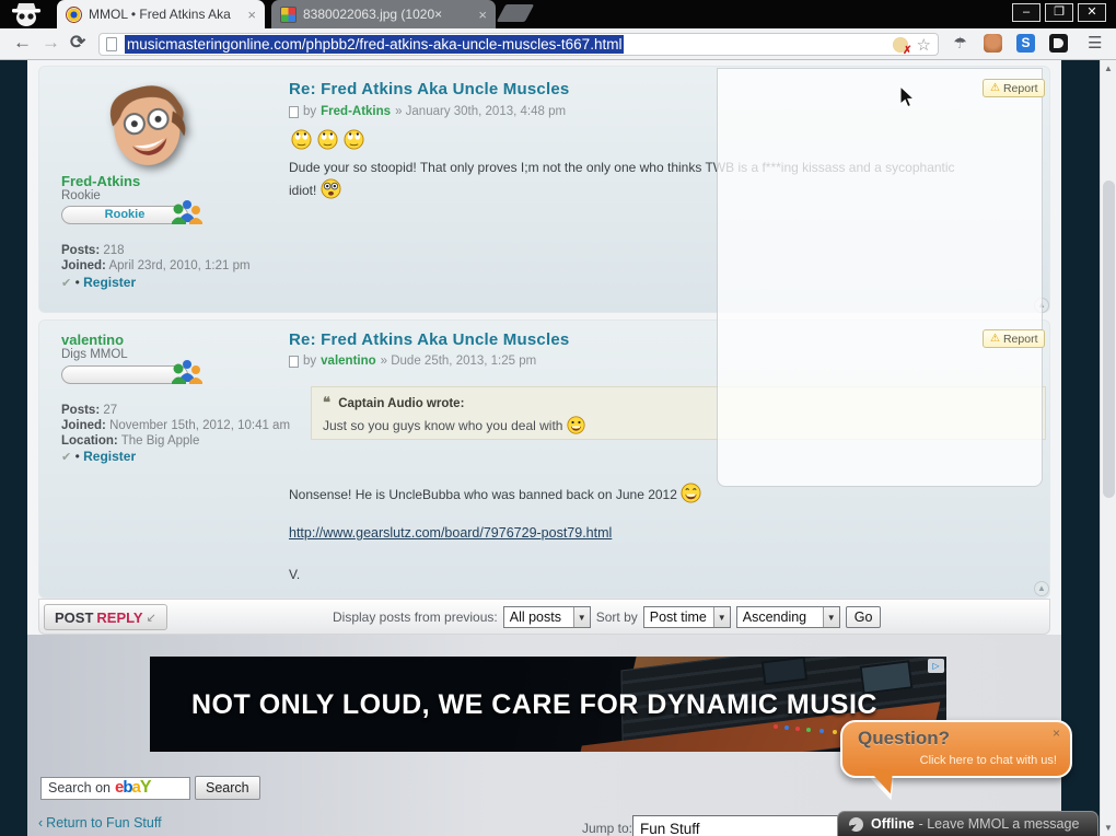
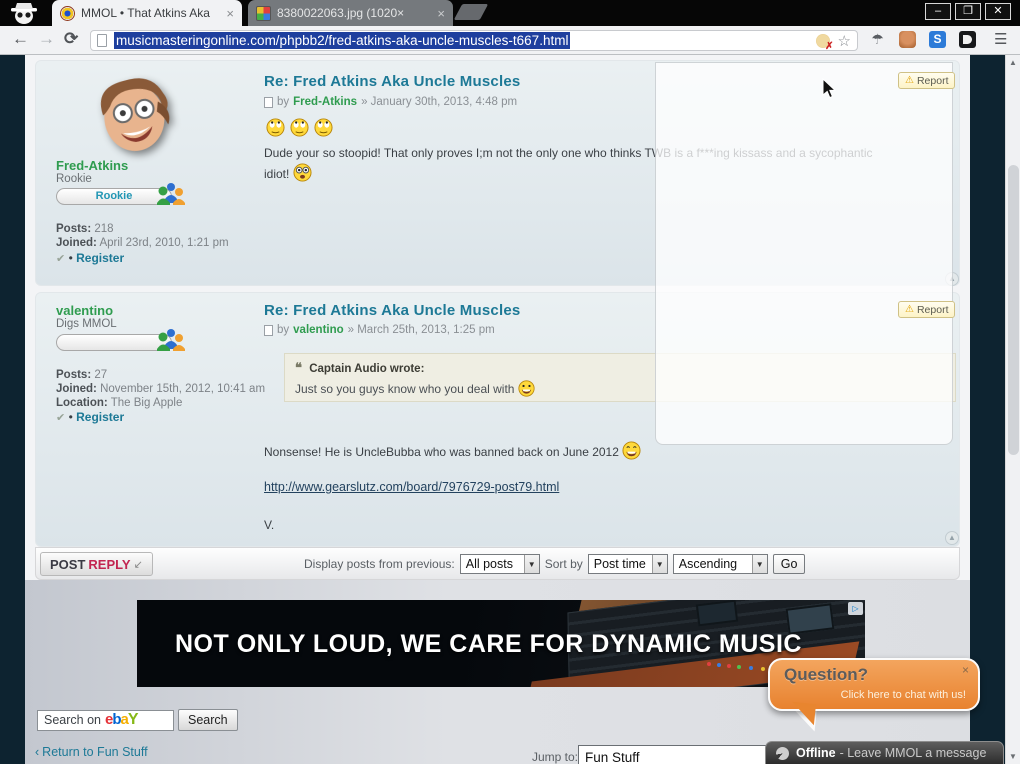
- MMOL • Fred Atkins Aka
+ MMOL • That Atkins Aka
  ×
  8380022063.jpg (1020×
  ×
  –
  ❐
  ✕
  ←
  →
  ⟳
  musicmasteringonline.com/phpbb2/fred-atkins-aka-uncle-muscles-t667.html
  ☆
  ☂
  S
  ☰
  Fred-Atkins
  Rookie
  Rookie
  Posts: 218
  Joined: April 23rd, 2010, 1:21 pm
  ✔ • Register
  Re: Fred Atkins Aka Uncle Muscles
  by
  Fred-Atkins
  » January 30th, 2013, 4:48 pm
  Dude your so stoopid! That only proves I;m not the only one who thinks TWB is a f***ing kissass and a sycophantic
  idiot!
  ⚠
  Report
  ▲
  valentino
  Digs MMOL
  Posts: 27
  Joined: November 15th, 2012, 10:41 am
  Location: The Big Apple
  ✔ • Register
  Re: Fred Atkins Aka Uncle Muscles
  by
  valentino
- » Dude 25th, 2013, 1:25 pm
+ » March 25th, 2013, 1:25 pm
  Nonsense! He is UncleBubba who was banned back on June 2012
  http://www.gearslutz.com/board/7976729-post79.html
  V.
  ❝ Captain Audio wrote:
  Just so you guys know who you deal with
  ⚠
  Report
  ▲
  POST
  REPLY
  ↙
  Display posts from previous:
  All posts
  ▼
  Sort by
  Post time
  ▼
  Ascending
  ▼
  Go
  NOT ONLY LOUD, WE CARE FOR DYNAMIC MUSIC
  ▷
  Search on
  ebaY
  Search
  ‹ Return to Fun Stuff
  Jump to:
  Fun Stuff
  ▲
  ▼
  Question?
  ×
  Click here to chat with us!
  Offline
  - Leave MMOL a message
